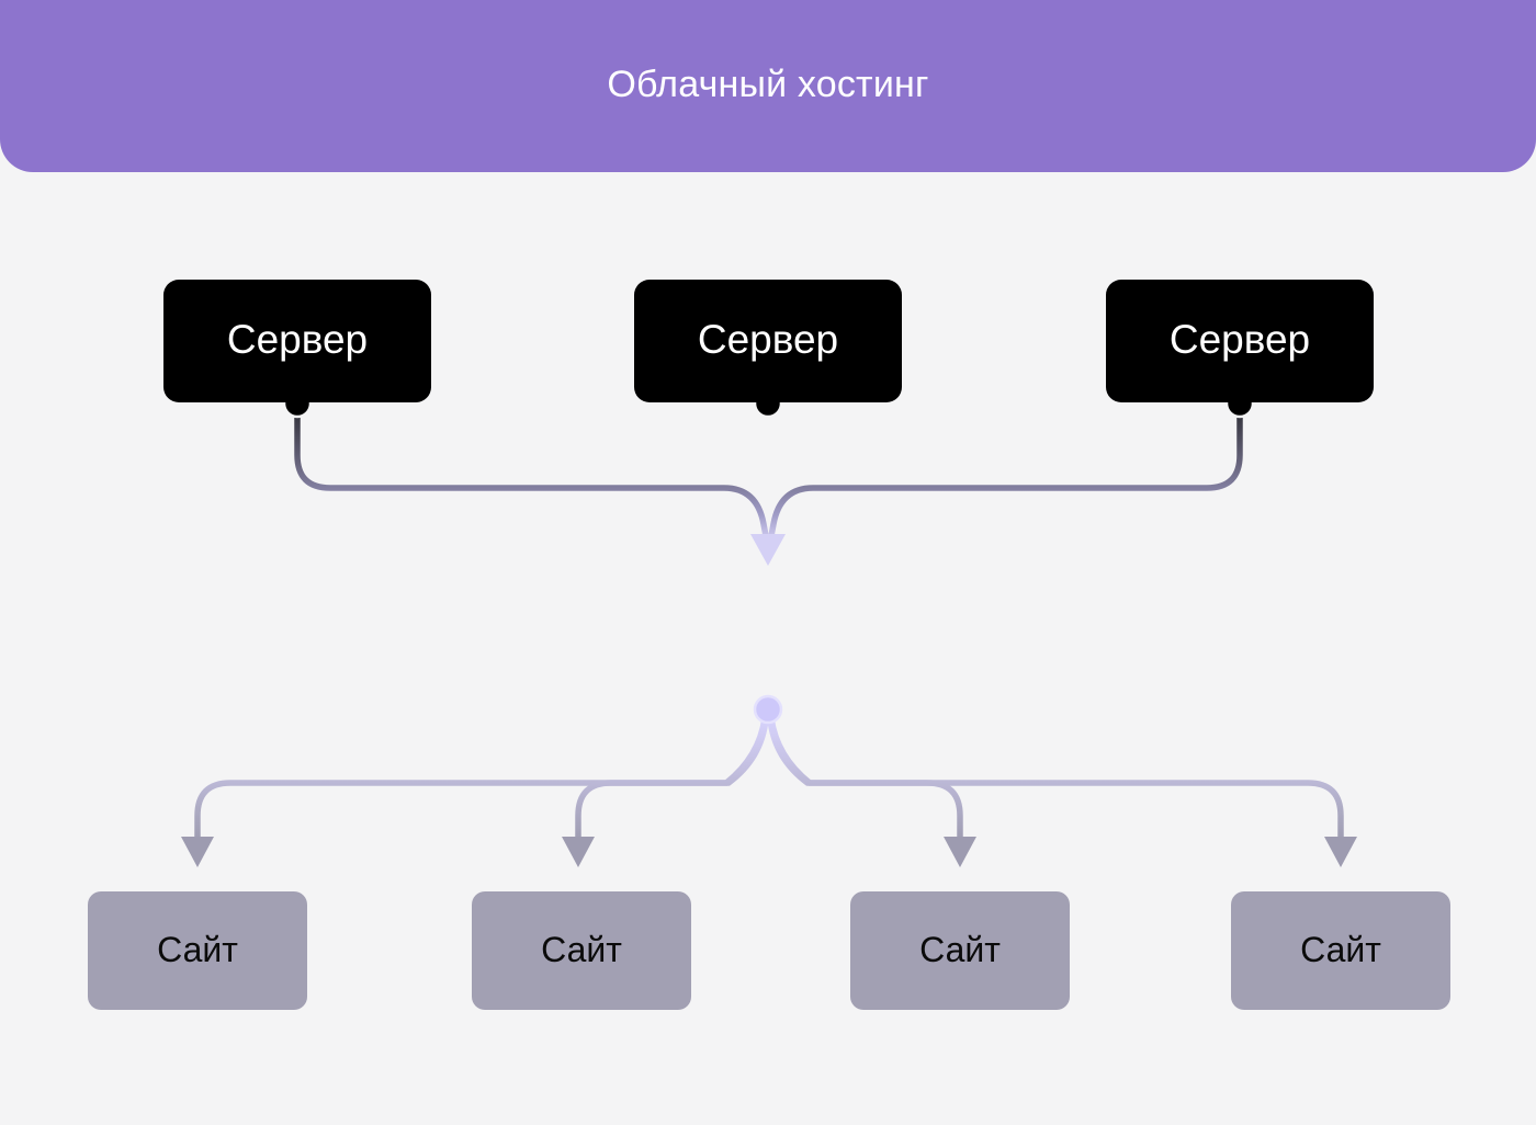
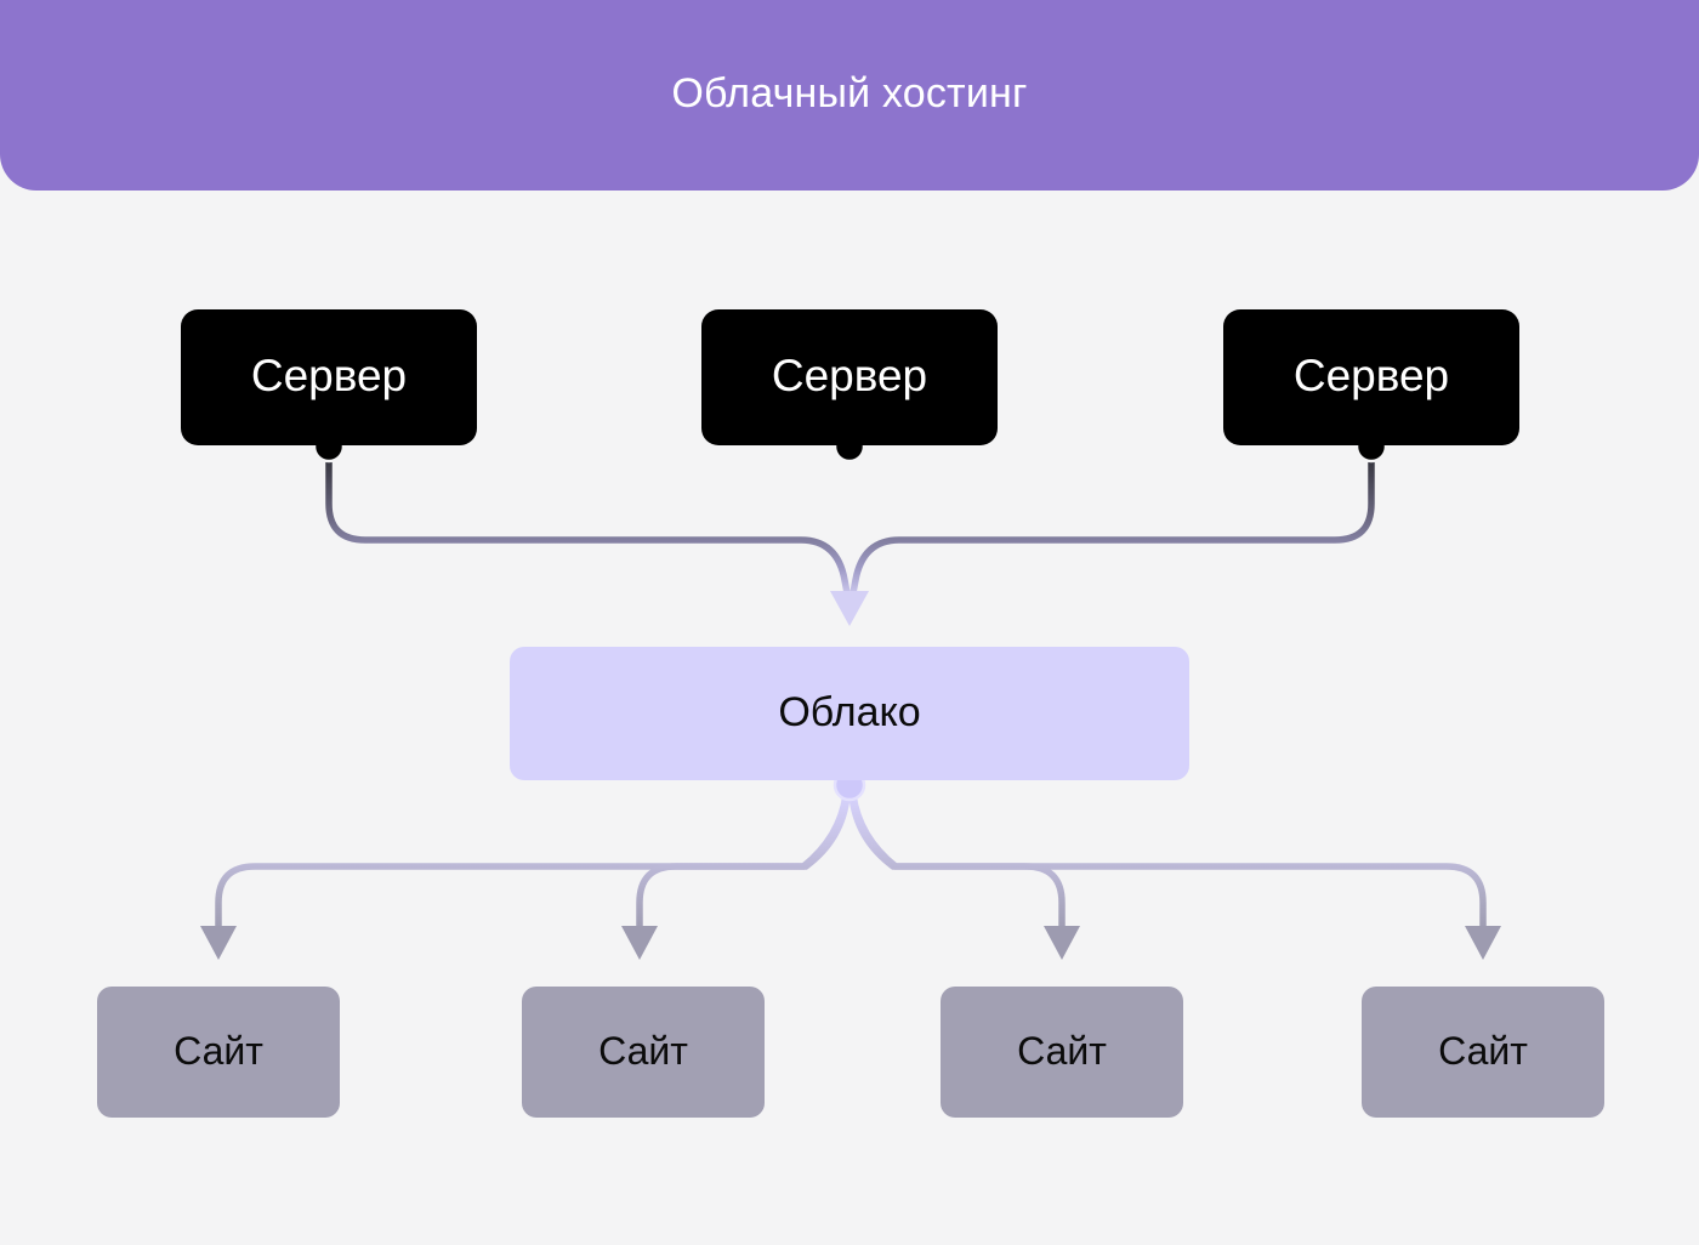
  Облачный хостинг
  Сервер
  Сервер
  Сервер
+ Облако
  Сайт
  Сайт
  Сайт
  Сайт
